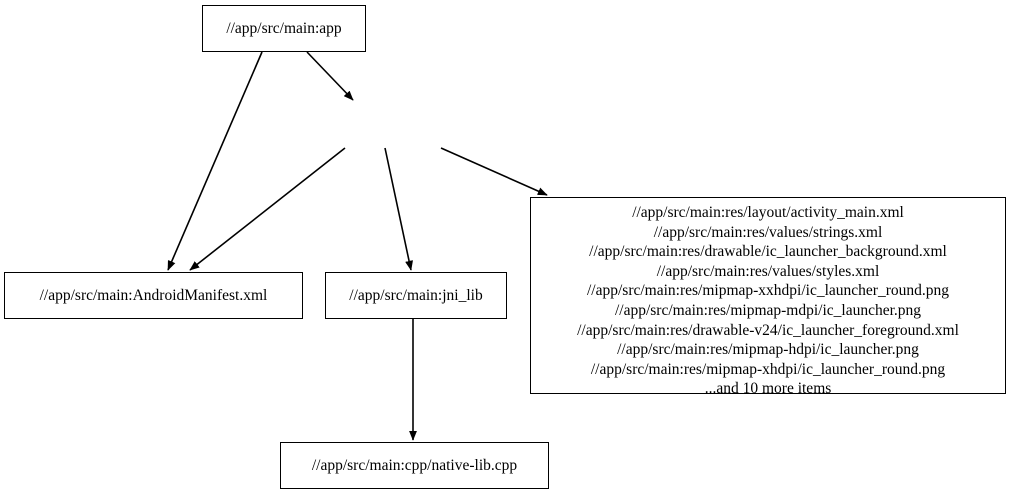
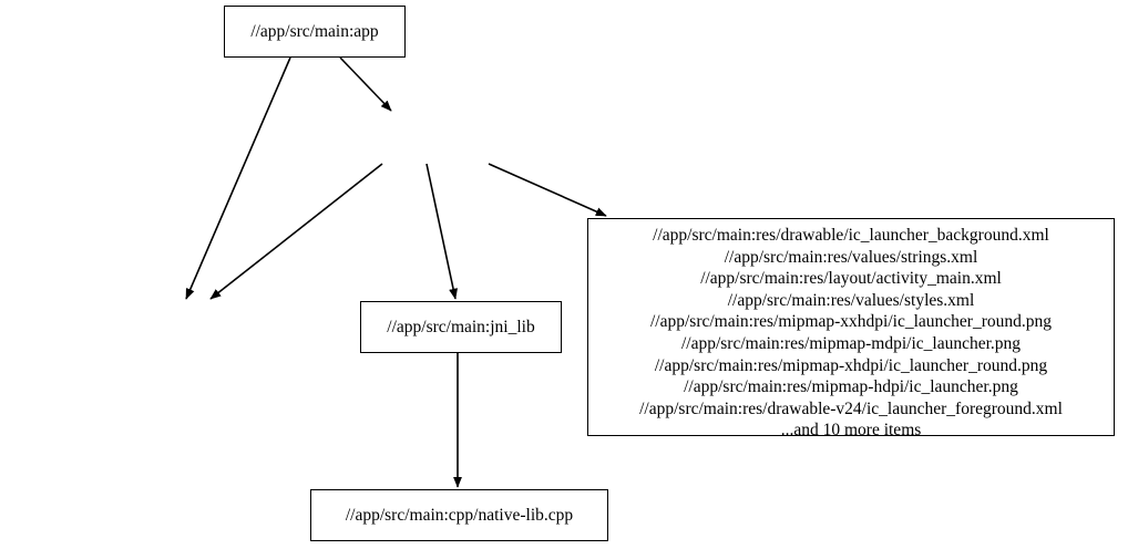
  //app/src/main:app
- //app/src/main:AndroidManifest.xml
  //app/src/main:jni_lib
- //app/src/main:res/layout/activity_main.xml
+ //app/src/main:res/drawable/ic_launcher_background.xml
  //app/src/main:res/values/strings.xml
- //app/src/main:res/drawable/ic_launcher_background.xml
+ //app/src/main:res/layout/activity_main.xml
  //app/src/main:res/values/styles.xml
  //app/src/main:res/mipmap-xxhdpi/ic_launcher_round.png
  //app/src/main:res/mipmap-mdpi/ic_launcher.png
- //app/src/main:res/drawable-v24/ic_launcher_foreground.xml
+ //app/src/main:res/mipmap-xhdpi/ic_launcher_round.png
  //app/src/main:res/mipmap-hdpi/ic_launcher.png
- //app/src/main:res/mipmap-xhdpi/ic_launcher_round.png
+ //app/src/main:res/drawable-v24/ic_launcher_foreground.xml
  ...and 10 more items
  //app/src/main:cpp/native-lib.cpp
